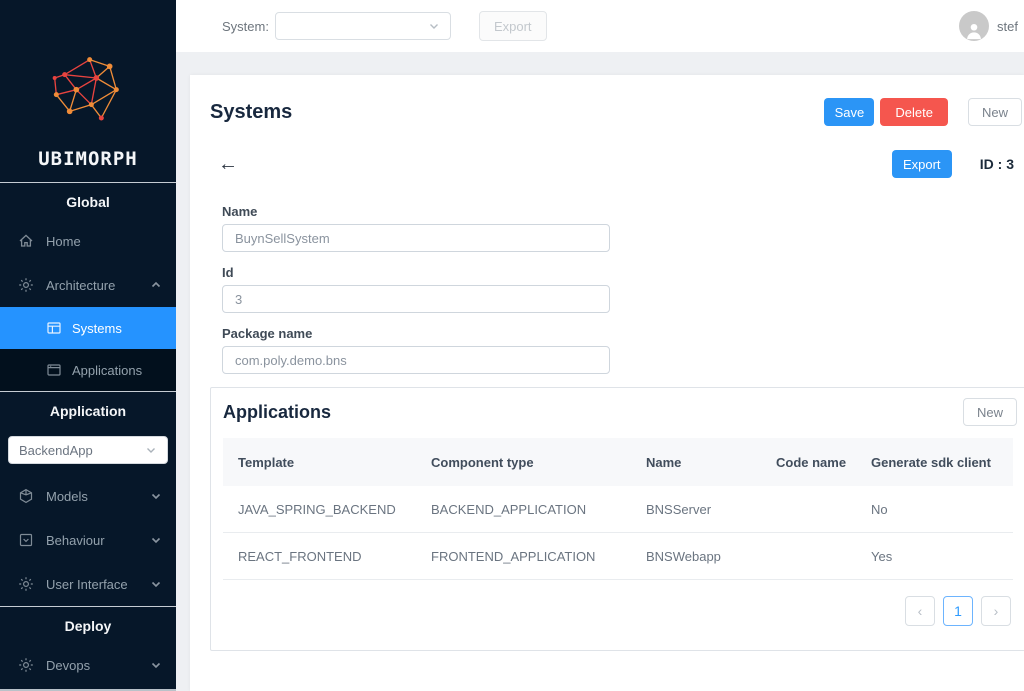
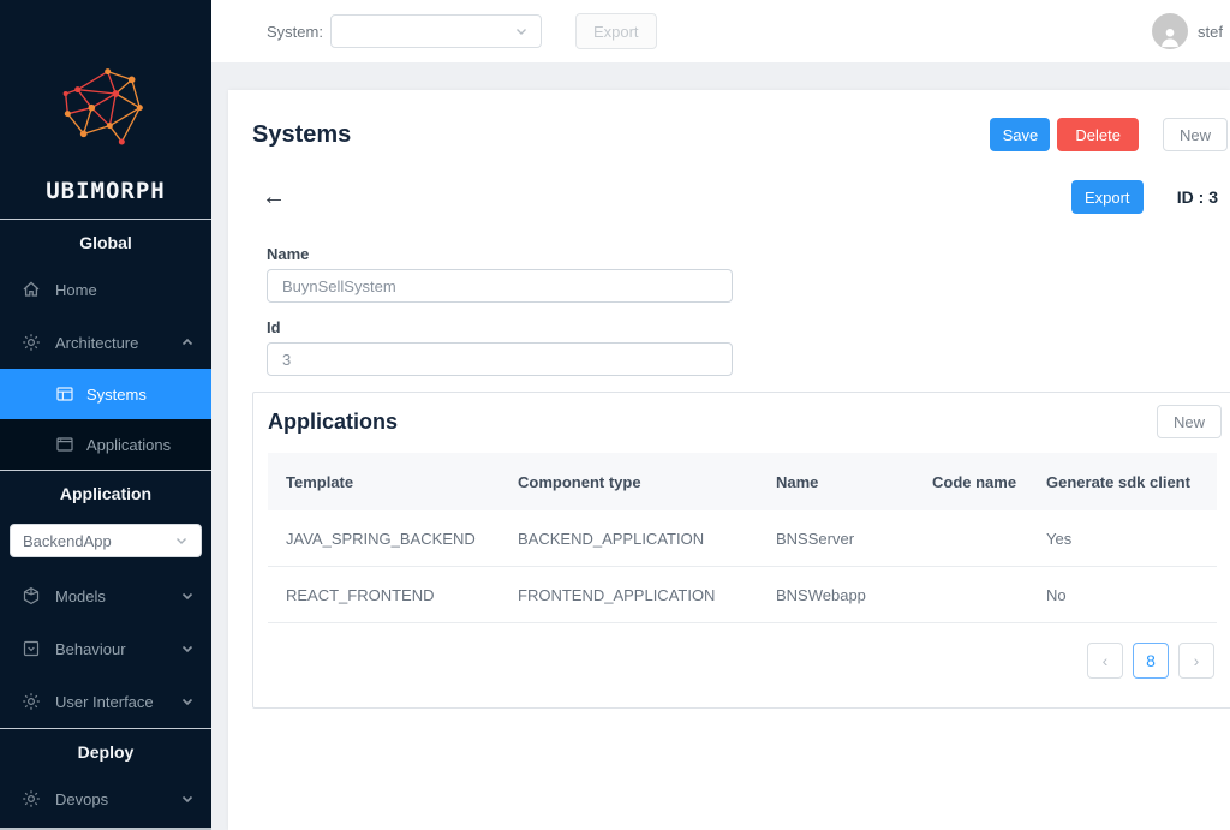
  UBIMORPH
  Global
  Home
  Architecture
  Systems
  Applications
  Application
  BackendApp
  Models
  Behaviour
  User Interface
  Deploy
  Devops
  System:
  Export
  stef
  Systems
  Save
  Delete
  New
  ←
  Export
  ID : 3
  Name
  BuynSellSystem
  Id
  3
- Package name
- com.poly.demo.bns
  Applications
  New
  Template
  Component type
  Name
  Code name
  Generate sdk client
  JAVA_SPRING_BACKEND
  BACKEND_APPLICATION
  BNSServer
- No
+ Yes
  REACT_FRONTEND
  FRONTEND_APPLICATION
  BNSWebapp
- Yes
+ No
  ‹
- 1
+ 8
  ›
